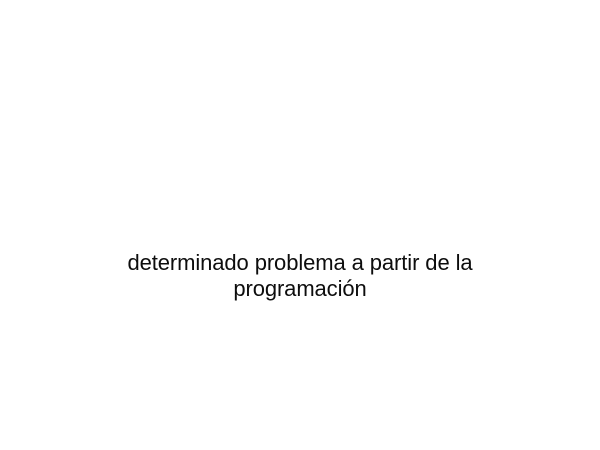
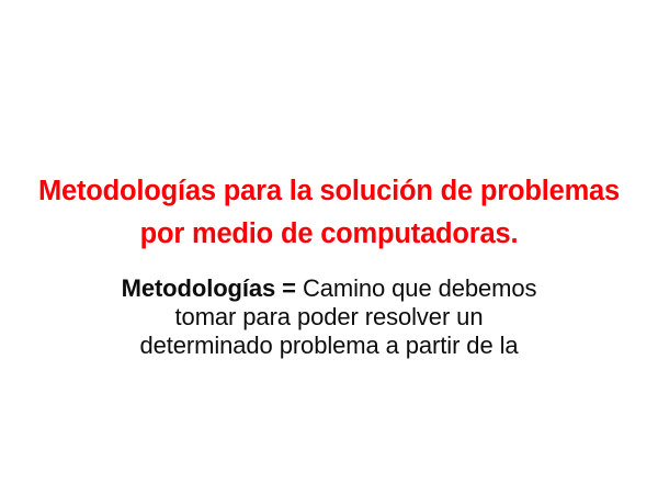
+ Metodologías para la solución de problemas
+ por medio de computadoras.
+ Metodologías = Camino que debemos
+ tomar para poder resolver un
  determinado problema a partir de la
- programación
